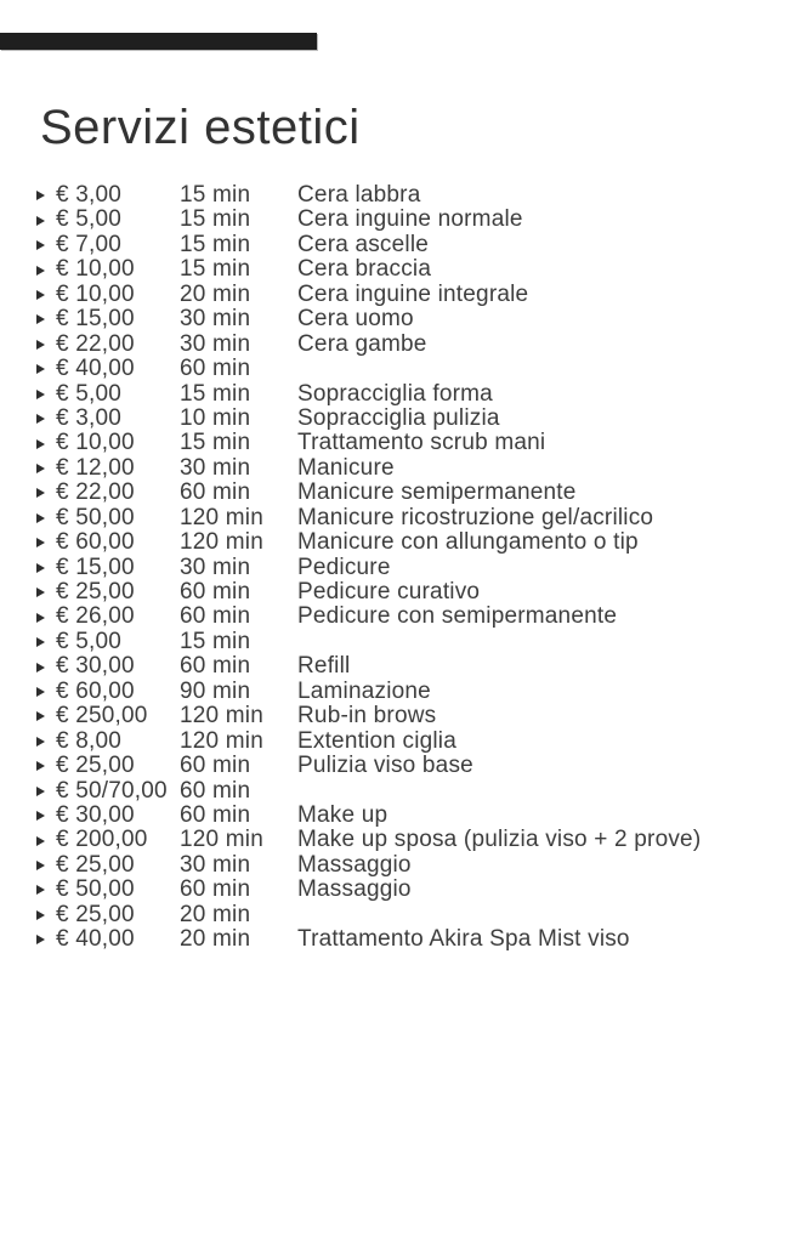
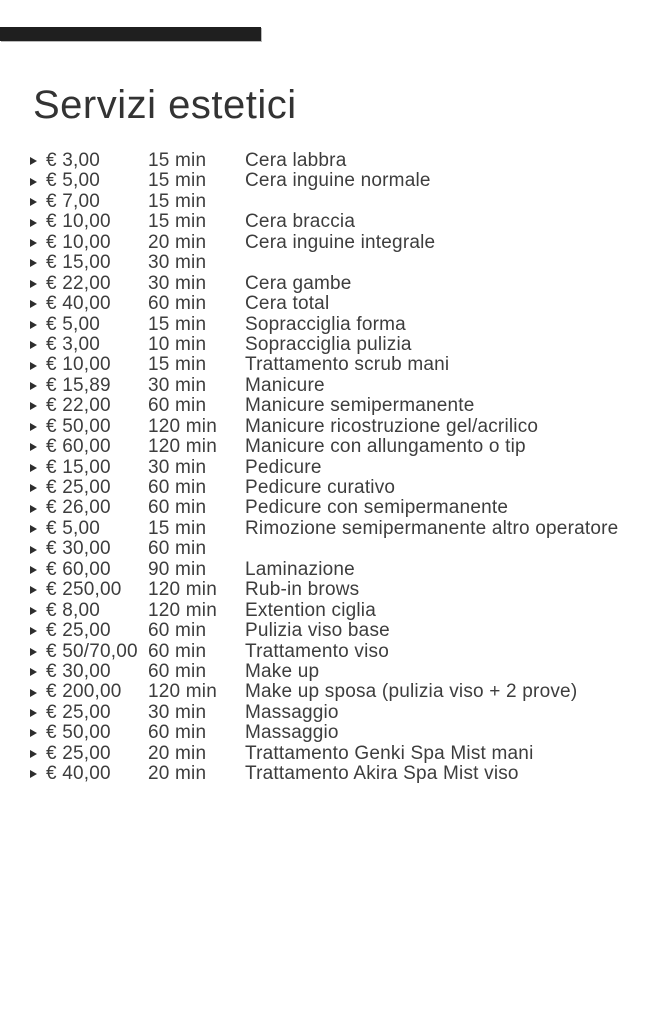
  Servizi estetici
  € 3,00
  15 min
  Cera labbra
  € 5,00
  15 min
  Cera inguine normale
  € 7,00
  15 min
- Cera ascelle
  € 10,00
  15 min
  Cera braccia
  € 10,00
  20 min
  Cera inguine integrale
  € 15,00
  30 min
- Cera uomo
  € 22,00
  30 min
  Cera gambe
  € 40,00
  60 min
+ Cera total
  € 5,00
  15 min
  Sopracciglia forma
  € 3,00
  10 min
  Sopracciglia pulizia
  € 10,00
  15 min
  Trattamento scrub mani
- € 12,00
+ € 15,89
  30 min
  Manicure
  € 22,00
  60 min
  Manicure semipermanente
  € 50,00
  120 min
  Manicure ricostruzione gel/acrilico
  € 60,00
  120 min
  Manicure con allungamento o tip
  € 15,00
  30 min
  Pedicure
  € 25,00
  60 min
  Pedicure curativo
  € 26,00
  60 min
  Pedicure con semipermanente
  € 5,00
  15 min
+ Rimozione semipermanente altro operatore
  € 30,00
  60 min
- Refill
  € 60,00
  90 min
  Laminazione
  € 250,00
  120 min
  Rub-in brows
  € 8,00
  120 min
  Extention ciglia
  € 25,00
  60 min
  Pulizia viso base
  € 50/70,00
  60 min
+ Trattamento viso
  € 30,00
  60 min
  Make up
  € 200,00
  120 min
  Make up sposa (pulizia viso + 2 prove)
  € 25,00
  30 min
  Massaggio
  € 50,00
  60 min
  Massaggio
  € 25,00
  20 min
+ Trattamento Genki Spa Mist mani
  € 40,00
  20 min
  Trattamento Akira Spa Mist viso
